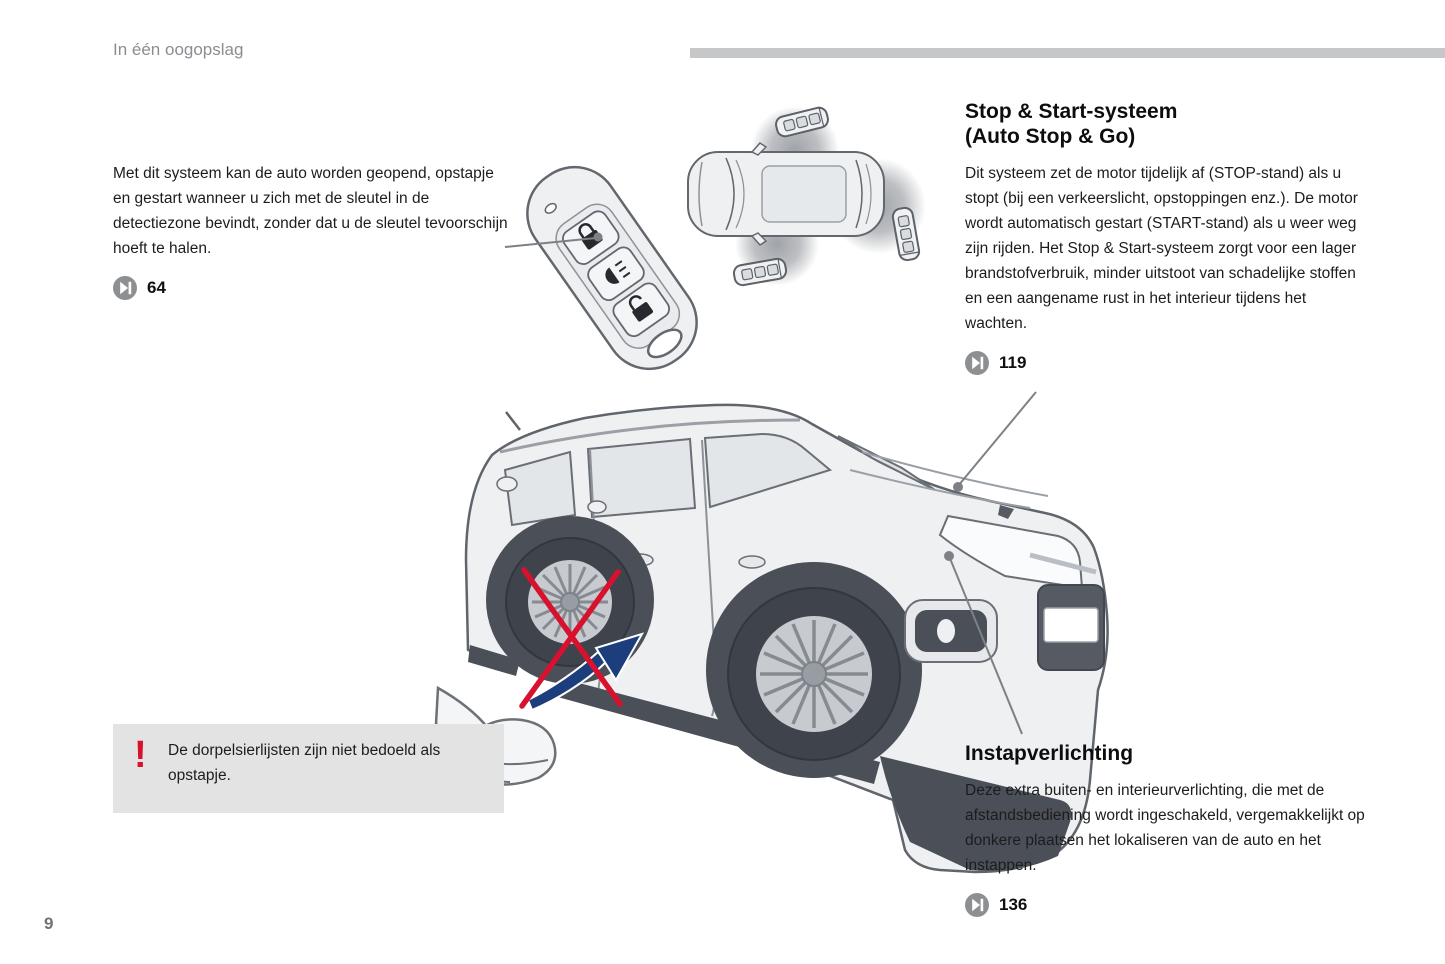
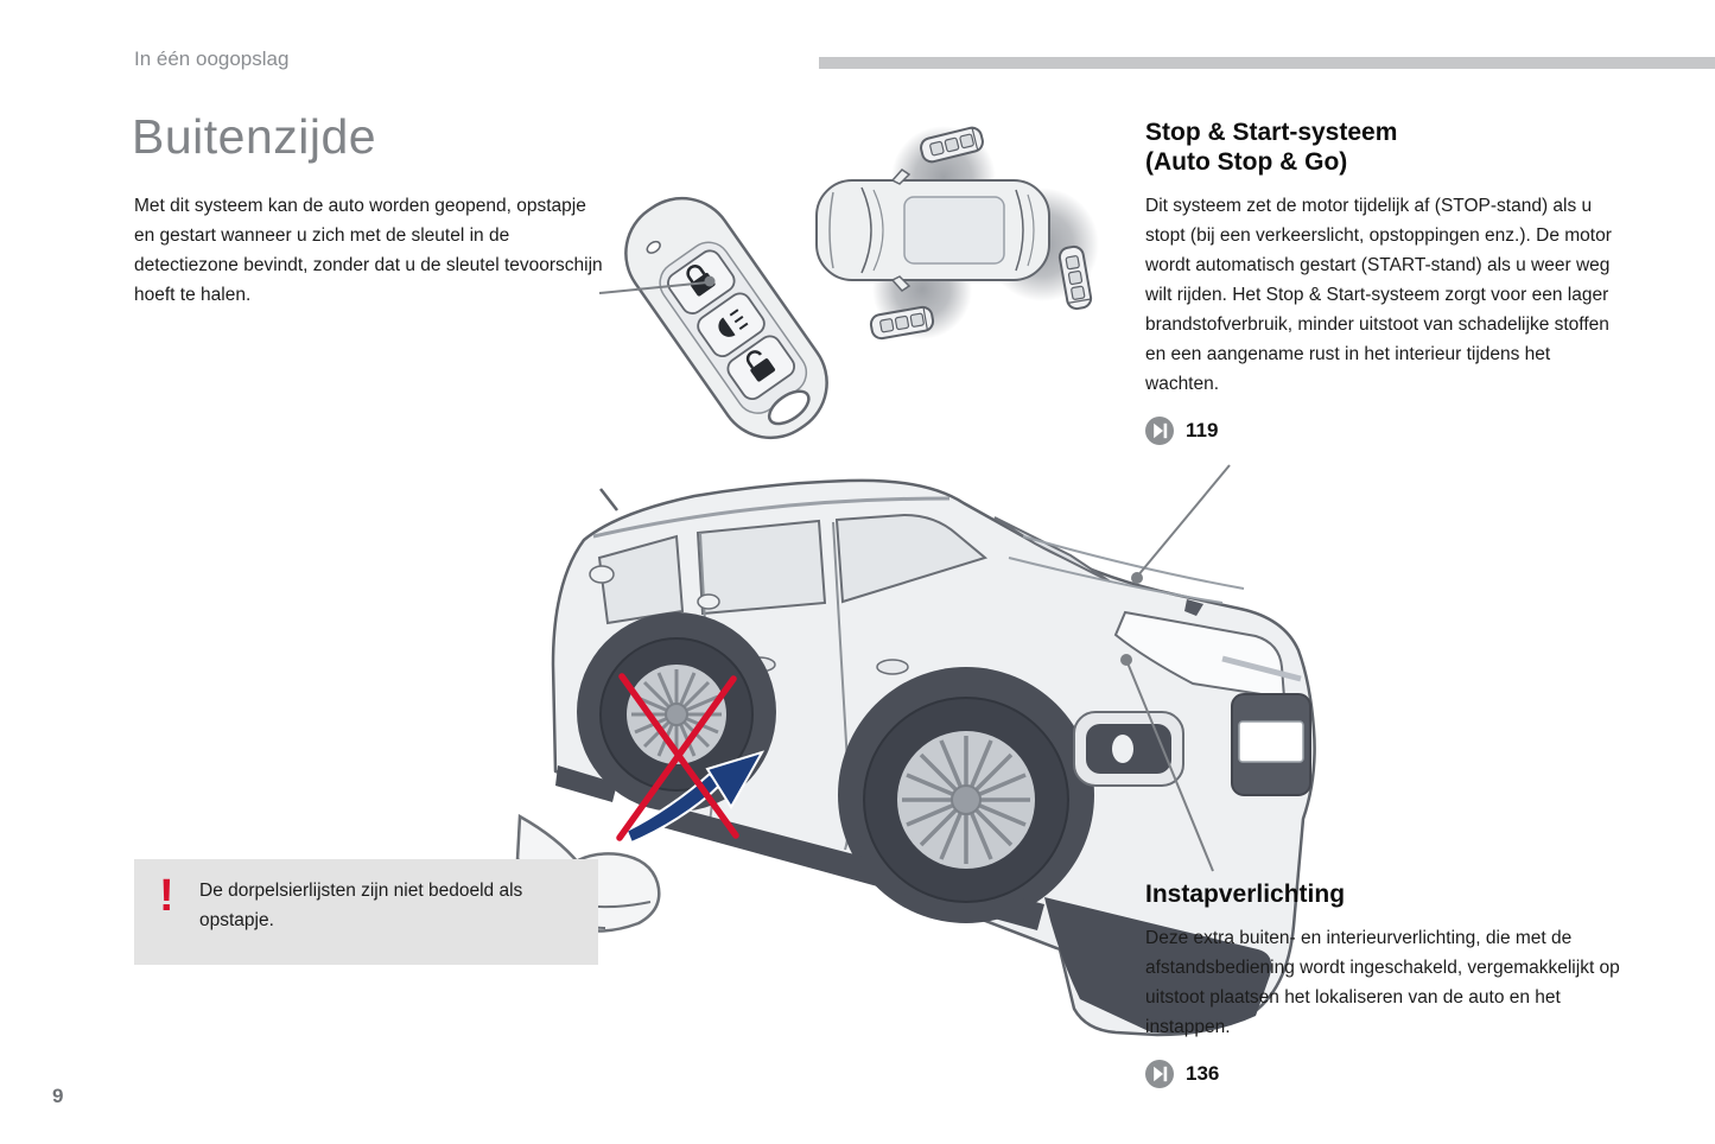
  In één oogopslag
+ Buitenzijde
  Met dit systeem kan de auto worden geopend, opstapje en gestart wanneer u zich met de sleutel in de detectiezone bevindt, zonder dat u de sleutel tevoorschijn hoeft te halen.
- 64
  Stop & Start-systeem
  (Auto Stop & Go)
- Dit systeem zet de motor tijdelijk af (STOP-stand) als u stopt (bij een verkeerslicht, opstoppingen enz.). De motor wordt automatisch gestart (START-stand) als u weer weg zijn rijden. Het Stop & Start-systeem zorgt voor een lager brandstofverbruik, minder uitstoot van schadelijke stoffen en een aangename rust in het interieur tijdens het wachten.
+ Dit systeem zet de motor tijdelijk af (STOP-stand) als u stopt (bij een verkeerslicht, opstoppingen enz.). De motor wordt automatisch gestart (START-stand) als u weer weg wilt rijden. Het Stop & Start-systeem zorgt voor een lager brandstofverbruik, minder uitstoot van schadelijke stoffen en een aangename rust in het interieur tijdens het wachten.
  119
  Instapverlichting
- Deze extra buiten- en interieurverlichting, die met de afstandsbediening wordt ingeschakeld, vergemakkelijkt op donkere plaatsen het lokaliseren van de auto en het instappen.
+ Deze extra buiten- en interieurverlichting, die met de afstandsbediening wordt ingeschakeld, vergemakkelijkt op uitstoot plaatsen het lokaliseren van de auto en het instappen.
  136
  !
  De dorpelsierlijsten zijn niet bedoeld als opstapje.
  9
